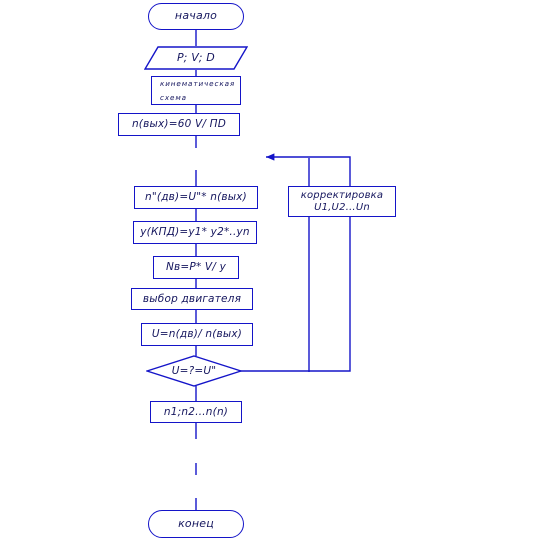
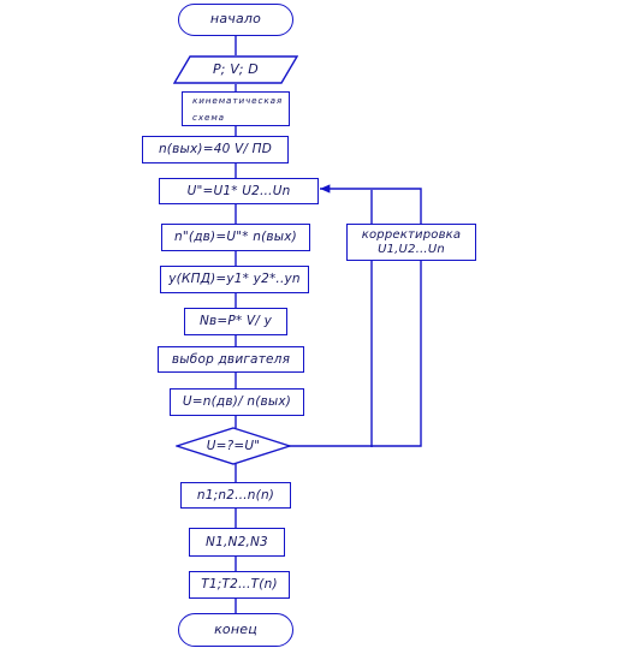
  начало
  P; V; D
  кинематическая
  схема
- n(вых)=60 V/ ПD
+ n(вых)=40 V/ ПD
+ U"=U1* U2…Un
  n"(дв)=U"* n(вых)
  y(КПД)=y1* y2*..yn
  Nв=P* V/ y
  выбор двигателя
  U=n(дв)/ n(вых)
  U=?=U"
  корректировка
  U1,U2…Un
  n1;n2…n(n)
+ N1,N2,N3
+ T1;T2…T(n)
  конец
